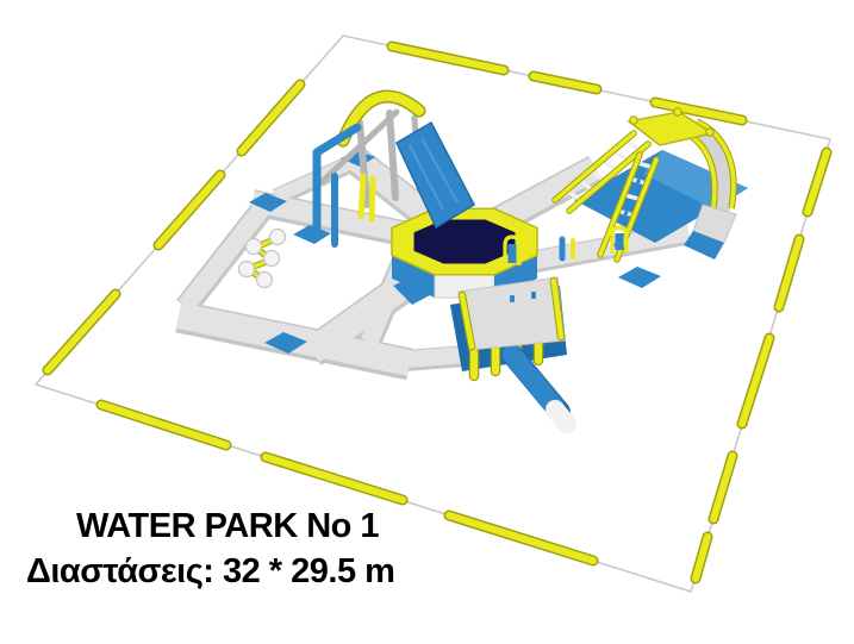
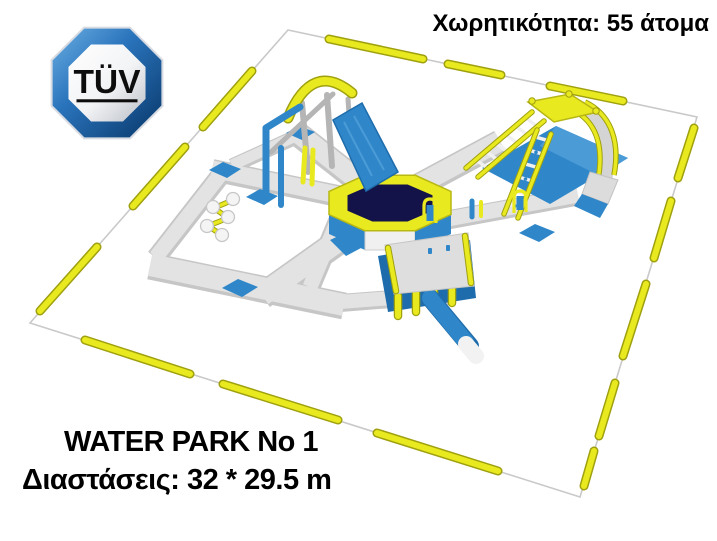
+ TÜV
+ Χωρητικότητα: 55 άτομα
  WATER PARK No 1
  Διαστάσεις: 32 * 29.5 m
